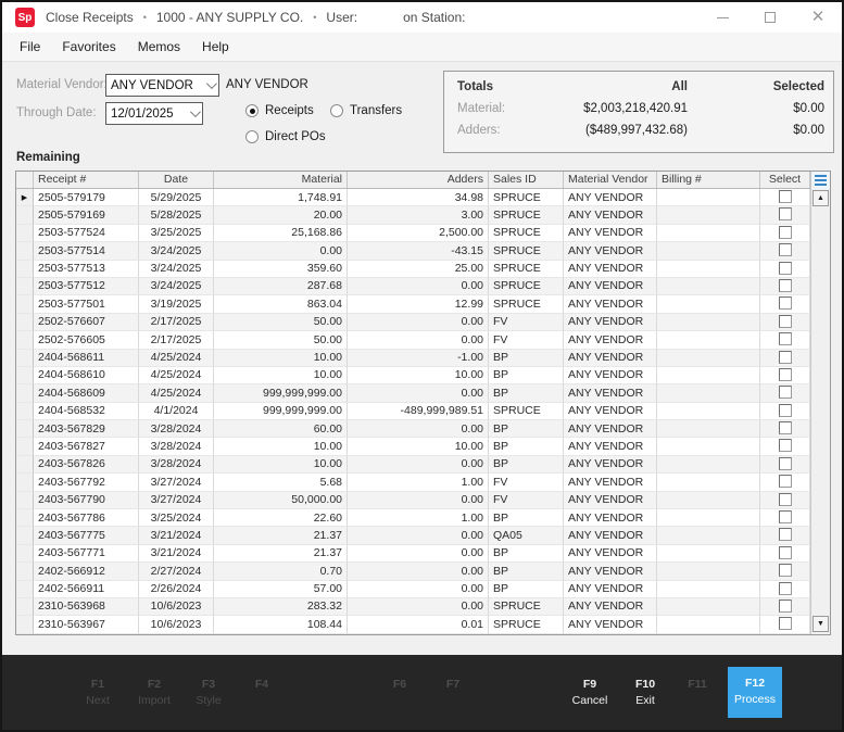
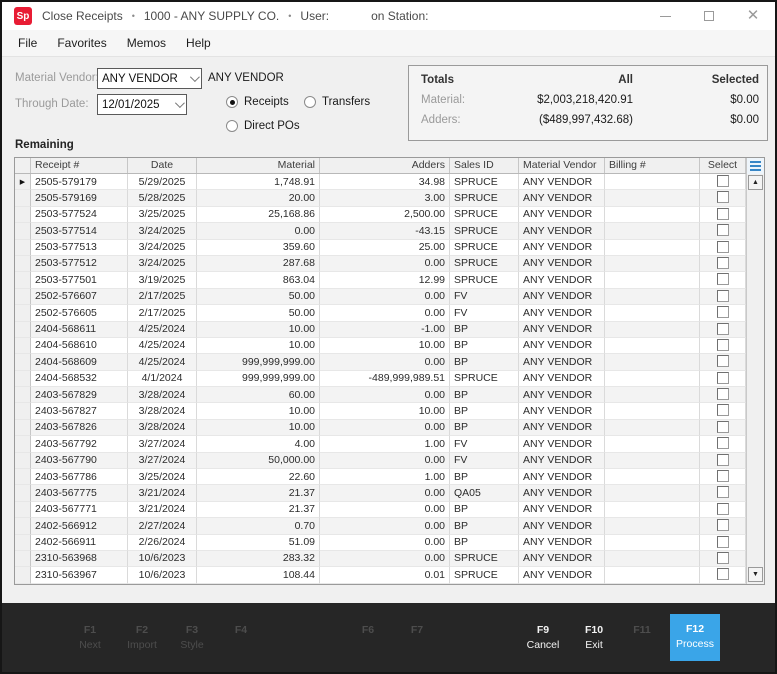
  Sp
  Close Receipts
  •
  1000 - ANY SUPPLY CO.
  •
  User:
  on Station:
  ✕
  File
  Favorites
  Memos
  Help
  Material Vendor
  ANY VENDOR
  ANY VENDOR
  Through Date:
  12/01/2025
  Receipts
  Transfers
  Direct POs
  Totals
  All
  Selected
  Material:
  $2,003,218,420.91
  $0.00
  Adders:
  ($489,997,432.68)
  $0.00
  Remaining
  Receipt #
  Date
  Material
  Adders
  Sales ID
  Material Vendor
  Billing #
  Select
  2505-579179
  5/29/2025
  1,748.91
  34.98
  SPRUCE
  ANY VENDOR
  2505-579169
  5/28/2025
  20.00
  3.00
  SPRUCE
  ANY VENDOR
  2503-577524
  3/25/2025
  25,168.86
  2,500.00
  SPRUCE
  ANY VENDOR
  2503-577514
  3/24/2025
  0.00
  -43.15
  SPRUCE
  ANY VENDOR
  2503-577513
  3/24/2025
  359.60
  25.00
  SPRUCE
  ANY VENDOR
  2503-577512
  3/24/2025
  287.68
  0.00
  SPRUCE
  ANY VENDOR
  2503-577501
  3/19/2025
  863.04
  12.99
  SPRUCE
  ANY VENDOR
  2502-576607
  2/17/2025
  50.00
  0.00
  FV
  ANY VENDOR
  2502-576605
  2/17/2025
  50.00
  0.00
  FV
  ANY VENDOR
  2404-568611
  4/25/2024
  10.00
  -1.00
  BP
  ANY VENDOR
  2404-568610
  4/25/2024
  10.00
  10.00
  BP
  ANY VENDOR
  2404-568609
  4/25/2024
  999,999,999.00
  0.00
  BP
  ANY VENDOR
  2404-568532
  4/1/2024
  999,999,999.00
  -489,999,989.51
  SPRUCE
  ANY VENDOR
  2403-567829
  3/28/2024
  60.00
  0.00
  BP
  ANY VENDOR
  2403-567827
  3/28/2024
  10.00
  10.00
  BP
  ANY VENDOR
  2403-567826
  3/28/2024
  10.00
  0.00
  BP
  ANY VENDOR
  2403-567792
  3/27/2024
- 5.68
+ 4.00
  1.00
  FV
  ANY VENDOR
  2403-567790
  3/27/2024
  50,000.00
  0.00
  FV
  ANY VENDOR
  2403-567786
  3/25/2024
  22.60
  1.00
  BP
  ANY VENDOR
  2403-567775
  3/21/2024
  21.37
  0.00
  QA05
  ANY VENDOR
  2403-567771
  3/21/2024
  21.37
  0.00
  BP
  ANY VENDOR
  2402-566912
  2/27/2024
  0.70
  0.00
  BP
  ANY VENDOR
  2402-566911
  2/26/2024
- 57.00
+ 51.09
  0.00
  BP
  ANY VENDOR
  2310-563968
  10/6/2023
  283.32
  0.00
  SPRUCE
  ANY VENDOR
  2310-563967
  10/6/2023
  108.44
  0.01
  SPRUCE
  ANY VENDOR
  F1
  Next
  F2
  Import
  F3
  Style
  F4
  F6
  F7
  F9
  Cancel
  F10
  Exit
  F11
  F12
  Process
